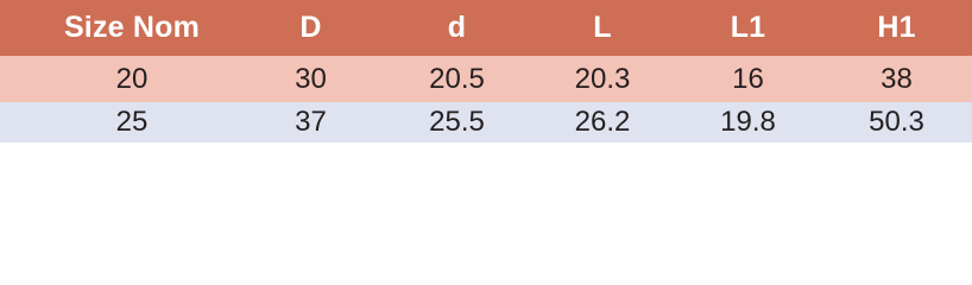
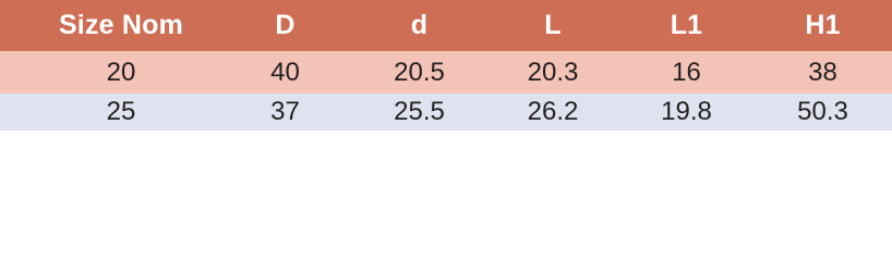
  Size Nom	D	d	L	L1	H1
- 20	30	20.5	20.3	16	38
+ 20	40	20.5	20.3	16	38
  25	37	25.5	26.2	19.8	50.3
